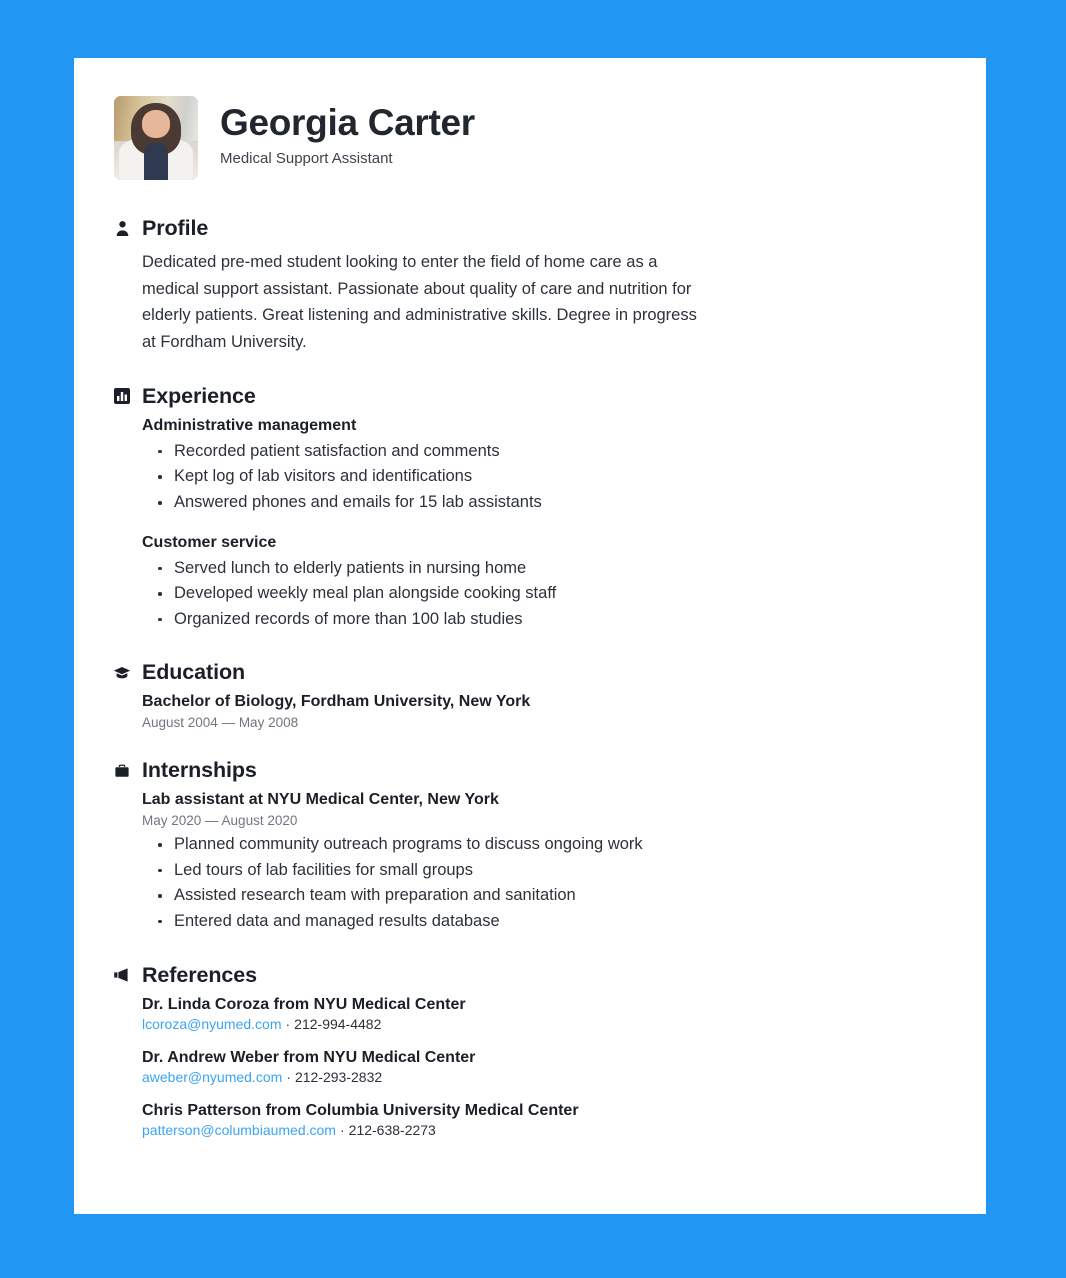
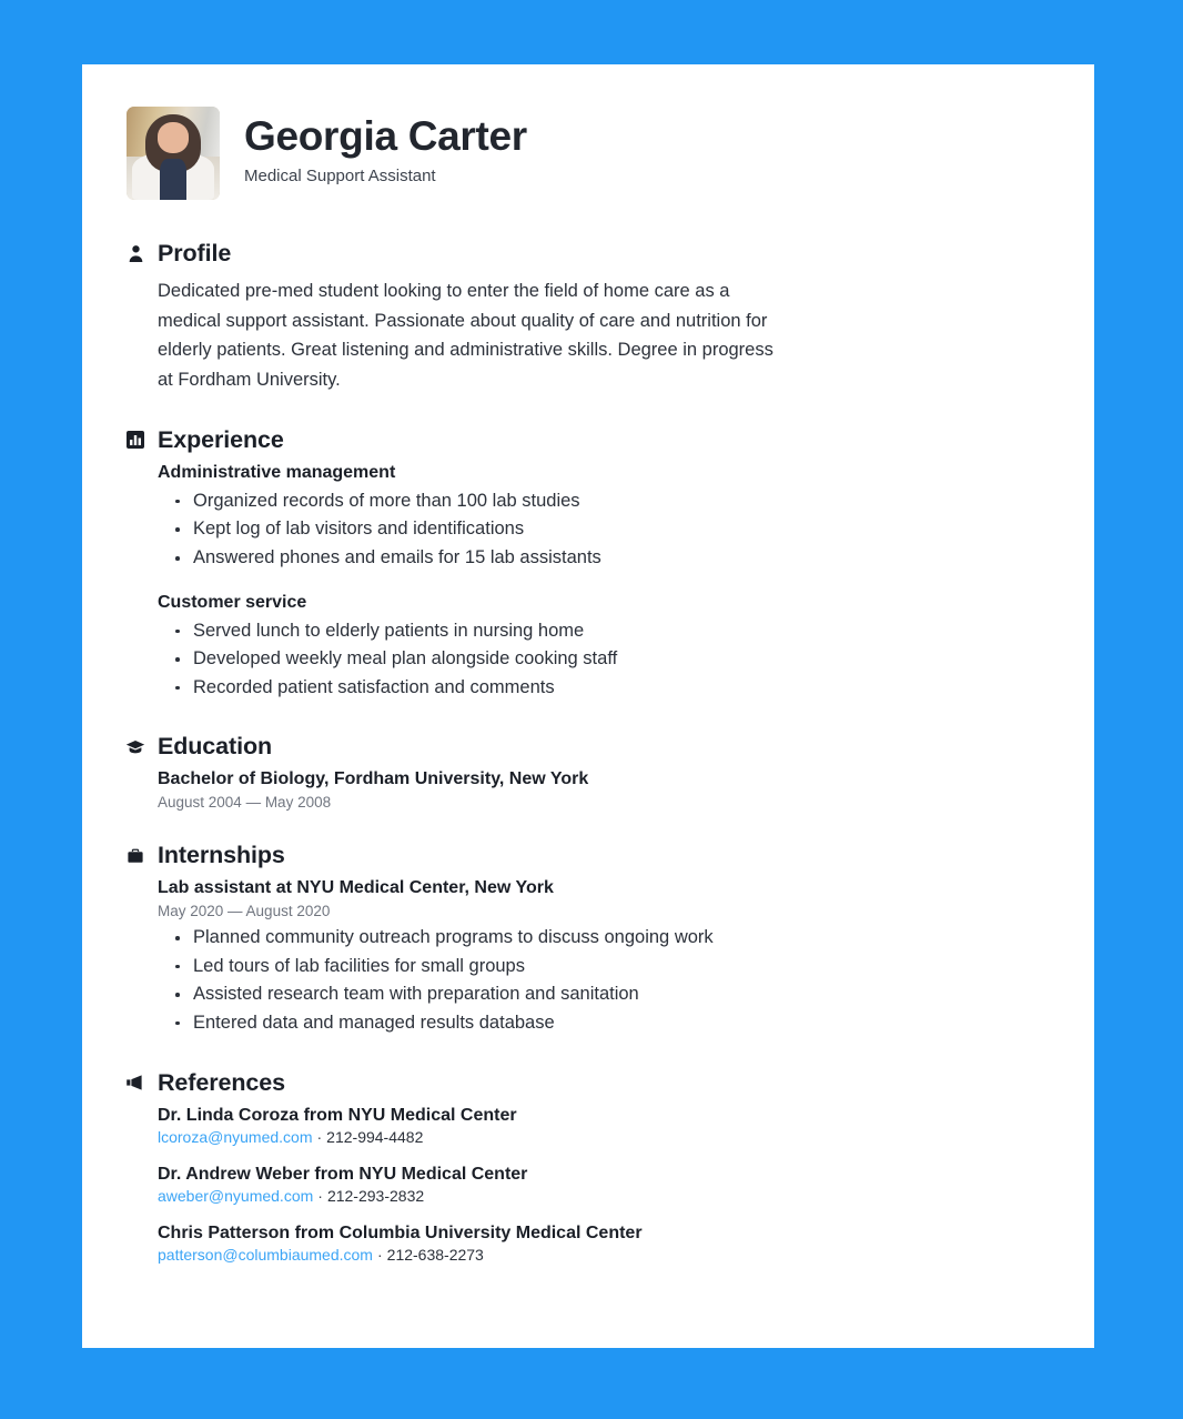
  Georgia Carter
  Medical Support Assistant
  Profile
  Dedicated pre-med student looking to enter the field of home care as a medical support assistant. Passionate about quality of care and nutrition for elderly patients. Great listening and administrative skills. Degree in progress at Fordham University.
  Experience
  Administrative management
- Recorded patient satisfaction and comments
+ Organized records of more than 100 lab studies
  Kept log of lab visitors and identifications
  Answered phones and emails for 15 lab assistants
  Customer service
  Served lunch to elderly patients in nursing home
  Developed weekly meal plan alongside cooking staff
- Organized records of more than 100 lab studies
+ Recorded patient satisfaction and comments
  Education
  Bachelor of Biology, Fordham University, New York
  August 2004 — May 2008
  Internships
  Lab assistant at NYU Medical Center, New York
  May 2020 — August 2020
  Planned community outreach programs to discuss ongoing work
  Led tours of lab facilities for small groups
  Assisted research team with preparation and sanitation
  Entered data and managed results database
  References
  Dr. Linda Coroza from NYU Medical Center
  lcoroza@nyumed.com · 212-994-4482
  Dr. Andrew Weber from NYU Medical Center
  aweber@nyumed.com · 212-293-2832
  Chris Patterson from Columbia University Medical Center
  patterson@columbiaumed.com · 212-638-2273
